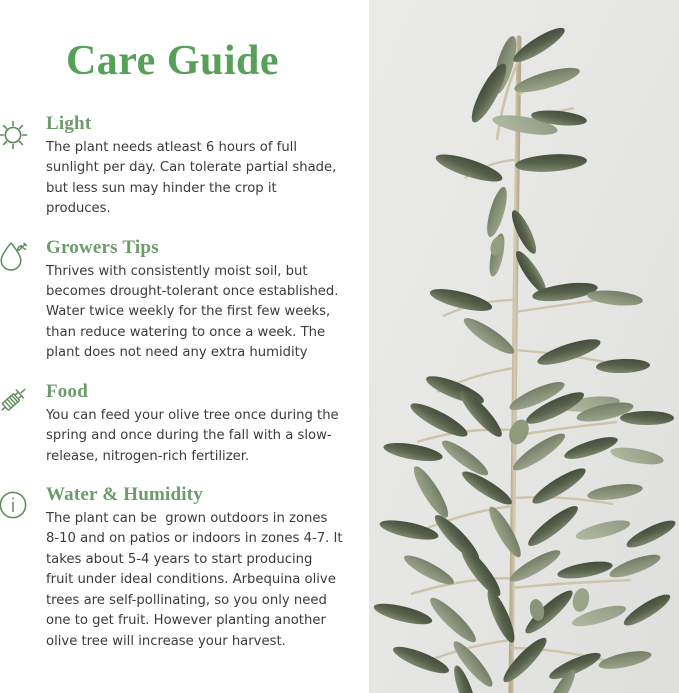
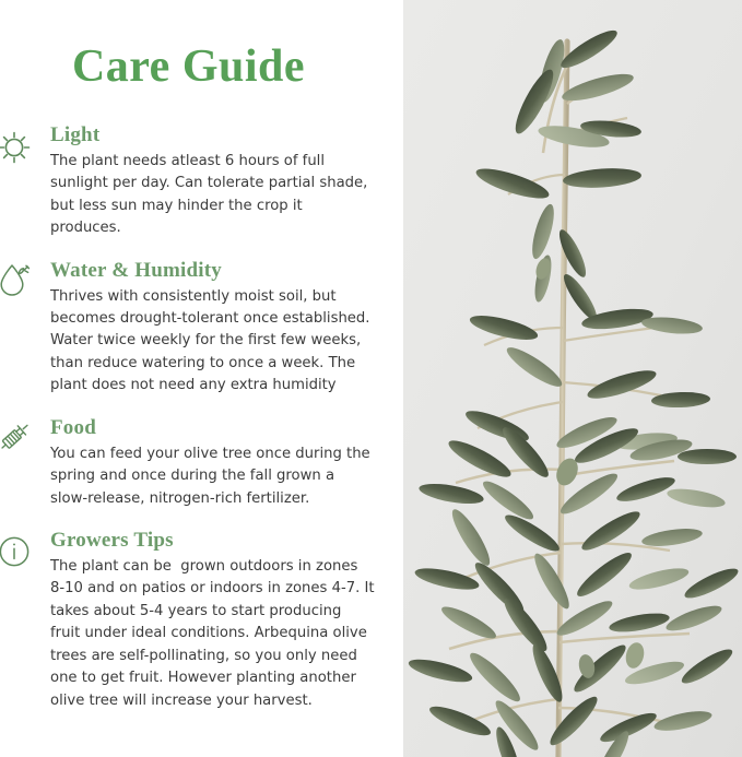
  Care Guide
  Light
  The plant needs atleast 6 hours of full sunlight per day. Can tolerate partial shade, but less sun may hinder the crop it produces.
- Growers Tips
+ Water & Humidity
  Thrives with consistently moist soil, but becomes drought-tolerant once established. Water twice weekly for the first few weeks, than reduce watering to once a week. The plant does not need any extra humidity
  Food
- You can feed your olive tree once during the spring and once during the fall with a slow-release, nitrogen-rich fertilizer.
+ You can feed your olive tree once during the spring and once during the fall grown a slow-release, nitrogen-rich fertilizer.
- Water & Humidity
+ Growers Tips
  The plant can be grown outdoors in zones 8-10 and on patios or indoors in zones 4-7. It takes about 5-4 years to start producing fruit under ideal conditions. Arbequina olive trees are self-pollinating, so you only need one to get fruit. However planting another olive tree will increase your harvest.
